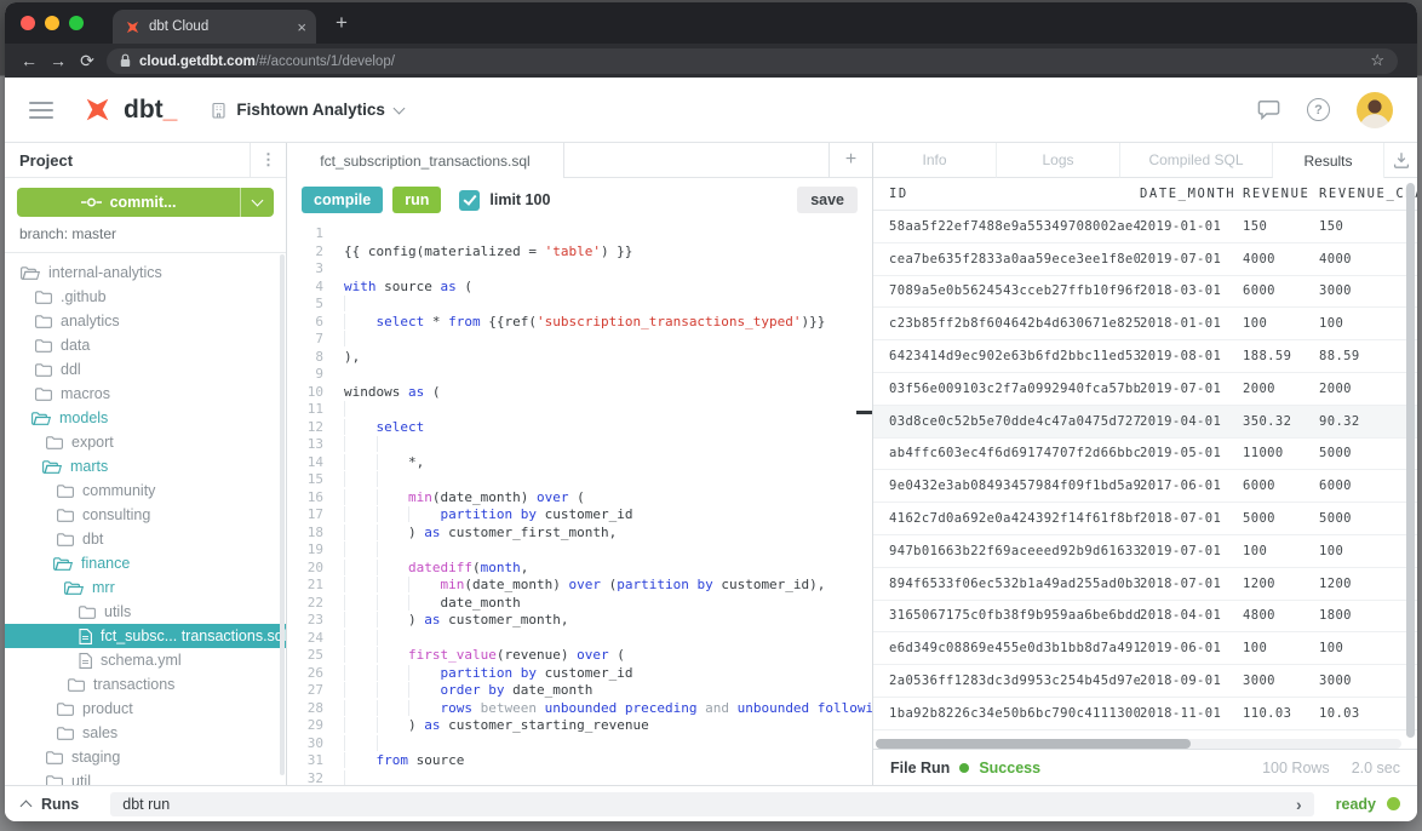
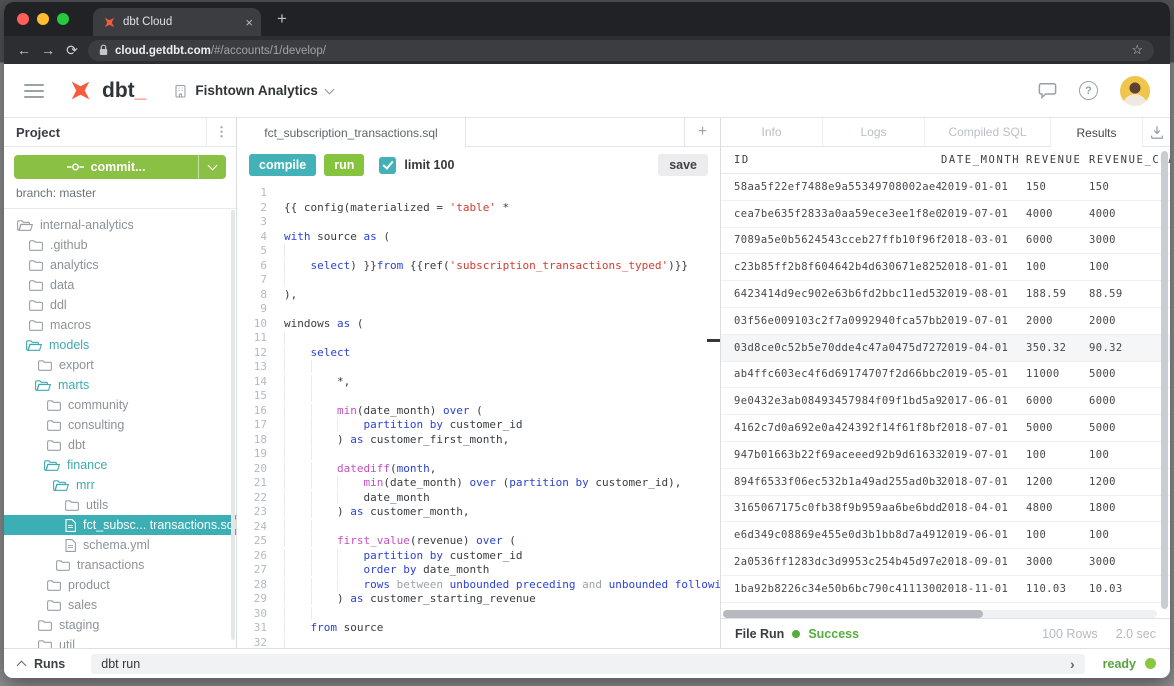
  dbt Cloud
  ×
  +
  ←
  →
  ⟳
  cloud.getdbt.com/#/accounts/1/develop/
  ☆
  dbt_
  Fishtown Analytics
  ?
  Project
  ⋮
  commit...
  branch: master
  internal-analytics
  .github
  analytics
  data
  ddl
  macros
  models
  export
  marts
  community
  consulting
  dbt
  finance
  mrr
  utils
  fct_subsc... transactions.sl
  schema.yml
  transactions
  product
  sales
  staging
  util
  fct_subscription_transactions.sql
  +
  compile
  run
  limit 100
  save
  1
  2
- {{ config(materialized = 'table') }}
+ {{ config(materialized = 'table' *
  3
  4
  with source as (
  5
  6
- select * from {{ref('subscription_transactions_typed')}}
+ select) }}from {{ref('subscription_transactions_typed')}}
  7
  8
  ),
  9
  10
  windows as (
  11
  12
  select
  13
  14
  *,
  15
  16
  min(date_month) over (
  17
  partition by customer_id
  18
  ) as customer_first_month,
  19
  20
  datediff(month,
  21
  min(date_month) over (partition by customer_id),
  22
  date_month
  23
  ) as customer_month,
  24
  25
  first_value(revenue) over (
  26
  partition by customer_id
  27
  order by date_month
  28
  rows between unbounded preceding and unbounded followi
  29
  ) as customer_starting_revenue
  30
  31
  from source
  32
  Info
  Logs
  Compiled SQL
  Results
  ID
  DATE_MONTH
  REVENUE
  REVENUE_C
  58aa5f22ef7488e9a55349708002ae4
  2019-01-01
  150
  150
  cea7be635f2833a0aa59ece3ee1f8e0
  2019-07-01
  4000
  4000
  7089a5e0b5624543cceb27ffb10f96f
  2018-03-01
  6000
  3000
  c23b85ff2b8f604642b4d630671e825
  2018-01-01
  100
  100
  6423414d9ec902e63b6fd2bbc11ed53
  2019-08-01
  188.59
  88.59
  03f56e009103c2f7a0992940fca57bb
  2019-07-01
  2000
  2000
  03d8ce0c52b5e70dde4c47a0475d727
  2019-04-01
  350.32
  90.32
  ab4ffc603ec4f6d69174707f2d66bbc
  2019-05-01
  11000
  5000
  9e0432e3ab08493457984f09f1bd5a9
  2017-06-01
  6000
  6000
  4162c7d0a692e0a424392f14f61f8bf
  2018-07-01
  5000
  5000
  947b01663b22f69aceeed92b9d61633
  2019-07-01
  100
  100
  894f6533f06ec532b1a49ad255ad0b3
  2018-07-01
  1200
  1200
  3165067175c0fb38f9b959aa6be6bdd
  2018-04-01
  4800
  1800
  e6d349c08869e455e0d3b1bb8d7a491
  2019-06-01
  100
  100
  2a0536ff1283dc3d9953c254b45d97e
  2018-09-01
  3000
  3000
  1ba92b8226c34e50b6bc790c4111300
  2018-11-01
  110.03
  10.03
  File Run
  Success
  100 Rows
  2.0 sec
  Runs
  dbt run
  ›
  ready
